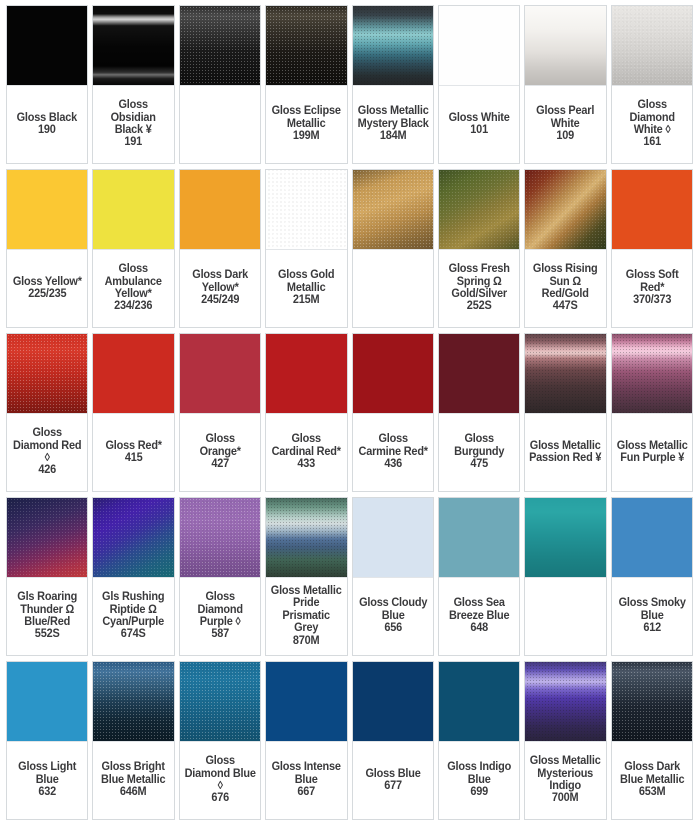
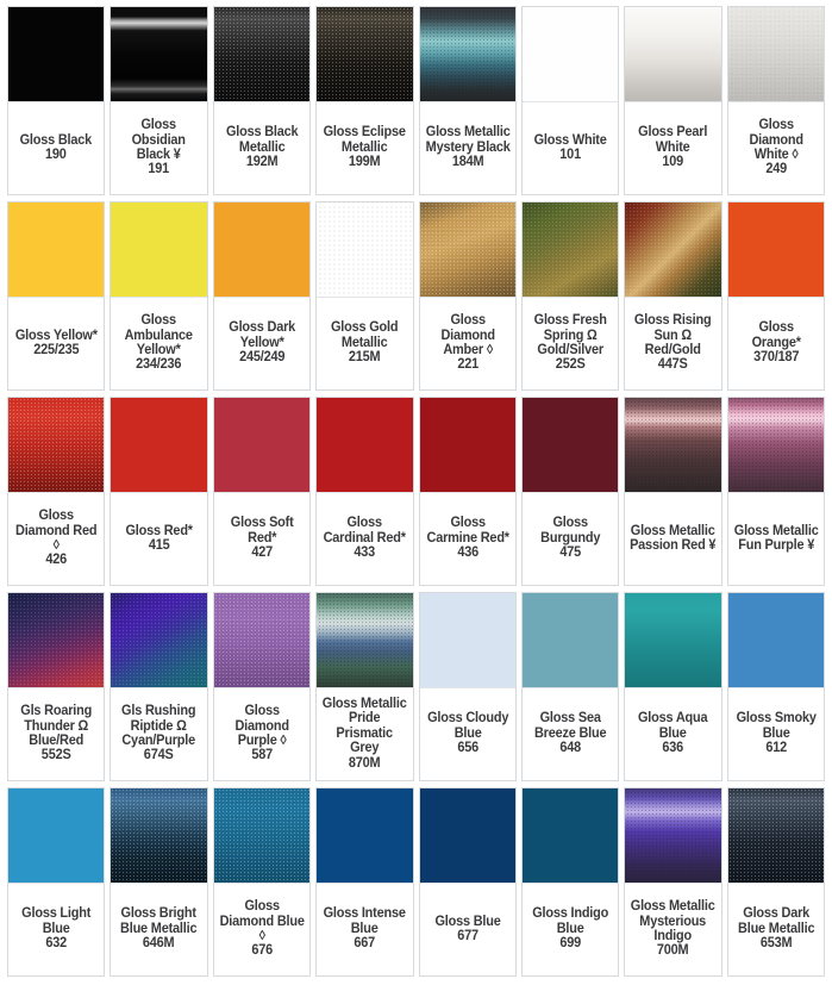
  Gloss Black
  190
  Gloss Obsidian Black ¥
  191
+ Gloss Black Metallic
+ 192M
  Gloss Eclipse Metallic
  199M
  Gloss Metallic Mystery Black
  184M
  Gloss White
  101
  Gloss Pearl White
  109
  Gloss Diamond White ◊
- 161
+ 249
  Gloss Yellow*
  225/235
  Gloss Ambulance Yellow*
  234/236
  Gloss Dark Yellow*
  245/249
  Gloss Gold Metallic
  215M
+ Gloss Diamond Amber ◊
+ 221
  Gloss Fresh Spring Ω Gold/Silver
  252S
  Gloss Rising Sun Ω Red/Gold
  447S
- Gloss Soft Red*
+ Gloss Orange*
- 370/373
+ 370/187
  Gloss Diamond Red ◊
  426
  Gloss Red*
  415
- Gloss Orange*
+ Gloss Soft Red*
  427
  Gloss Cardinal Red*
  433
  Gloss Carmine Red*
  436
  Gloss Burgundy
  475
  Gloss Metallic Passion Red ¥
  Gloss Metallic Fun Purple ¥
  Gls Roaring Thunder Ω Blue/Red
  552S
  Gls Rushing Riptide Ω Cyan/Purple
  674S
  Gloss Diamond Purple ◊
  587
  Gloss Metallic Pride Prismatic Grey
  870M
  Gloss Cloudy Blue
  656
  Gloss Sea Breeze Blue
  648
+ Gloss Aqua Blue
+ 636
  Gloss Smoky Blue
  612
  Gloss Light Blue
  632
  Gloss Bright Blue Metallic
  646M
  Gloss Diamond Blue ◊
  676
  Gloss Intense Blue
  667
  Gloss Blue
  677
  Gloss Indigo Blue
  699
  Gloss Metallic Mysterious Indigo
  700M
  Gloss Dark Blue Metallic
  653M
